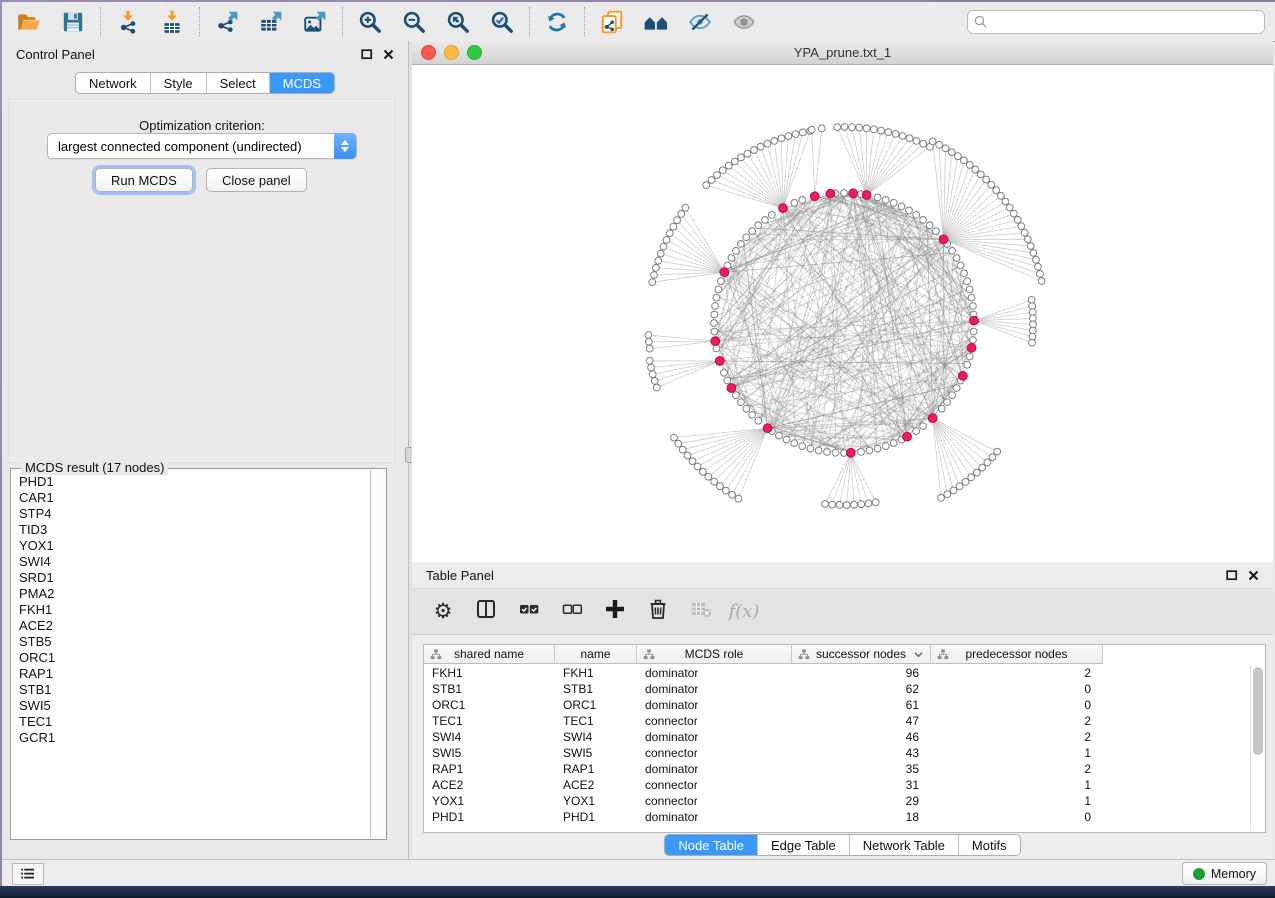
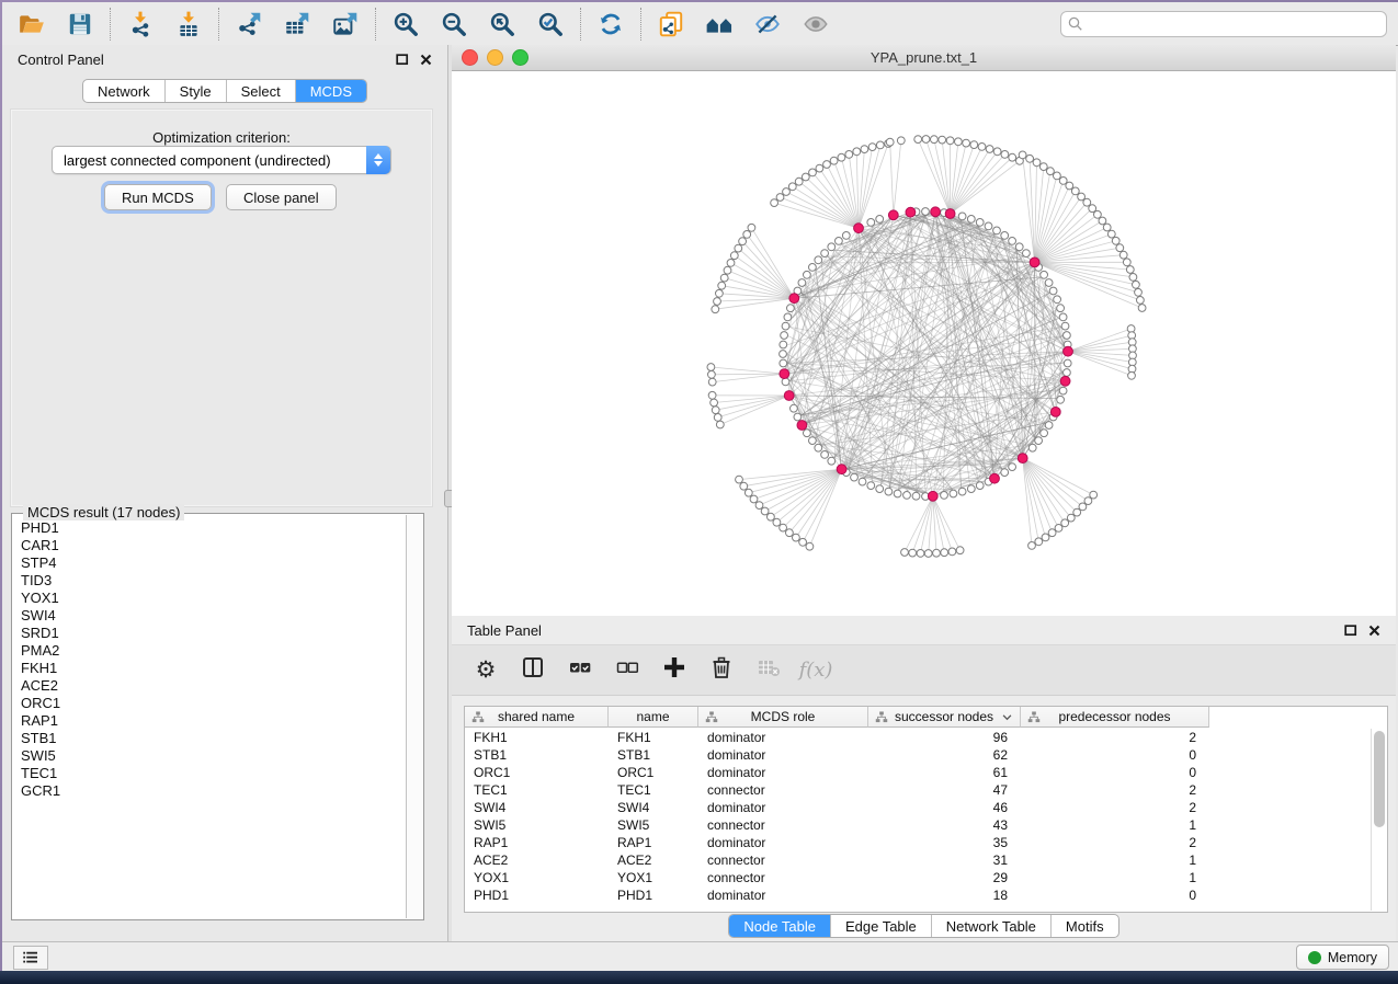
  Control Panel
  Network
  Style
  Select
  MCDS
  Optimization criterion:
  largest connected component (undirected)
  Run MCDS
  Close panel
  MCDS result (17 nodes)
  PHD1
  CAR1
  STP4
  TID3
  YOX1
  SWI4
  SRD1
  PMA2
  FKH1
  ACE2
- STB5
  ORC1
  RAP1
  STB1
  SWI5
  TEC1
  GCR1
  YPA_prune.txt_1
  Table Panel
  ⚙
  f(x)
  shared name
  name
  MCDS role
  successor nodes
  predecessor nodes
  FKH1
  FKH1
  dominator
  96
  2
  STB1
  STB1
  dominator
  62
  0
  ORC1
  ORC1
  dominator
  61
  0
  TEC1
  TEC1
  connector
  47
  2
  SWI4
  SWI4
  dominator
  46
  2
  SWI5
  SWI5
  connector
  43
  1
  RAP1
  RAP1
  dominator
  35
  2
  ACE2
  ACE2
  connector
  31
  1
  YOX1
  YOX1
  connector
  29
  1
  PHD1
  PHD1
  dominator
  18
  0
  Node Table
  Edge Table
  Network Table
  Motifs
  Memory
